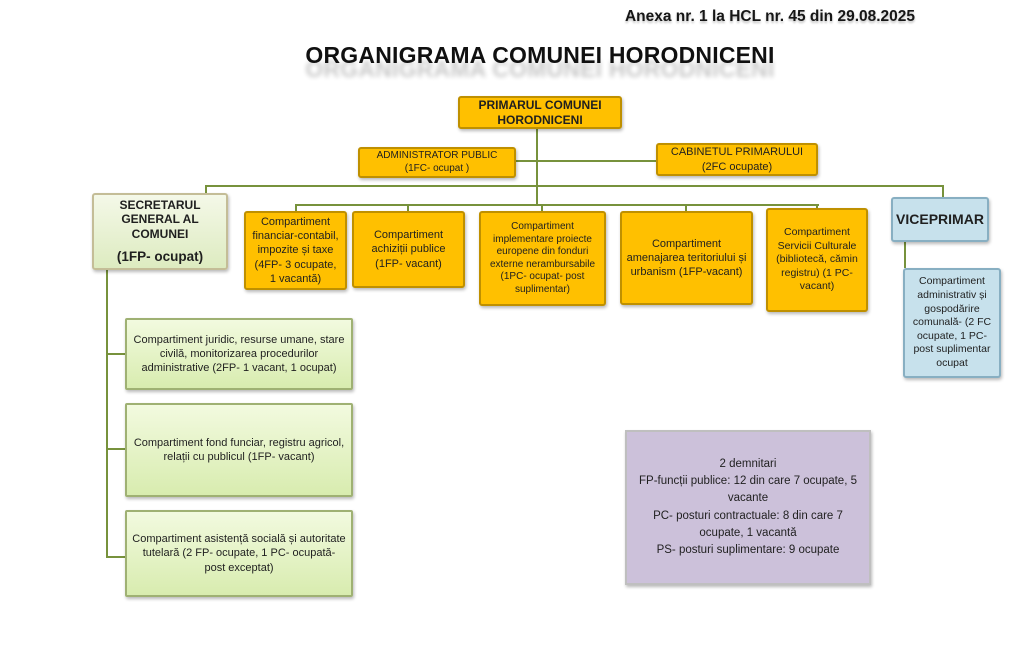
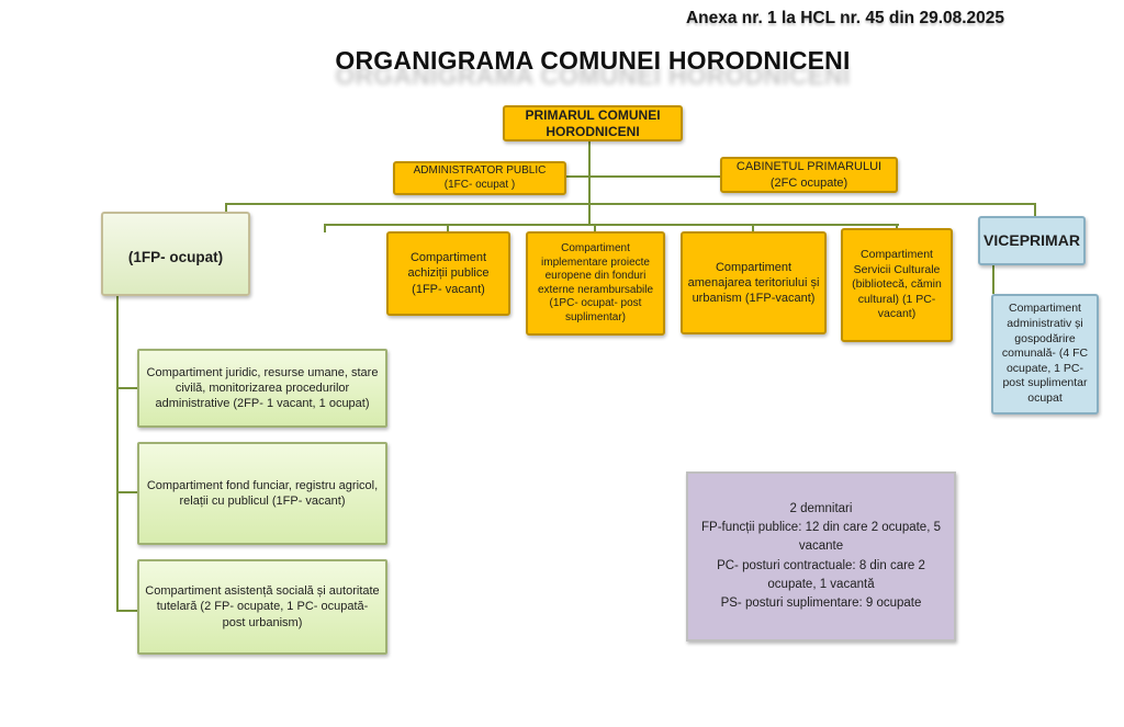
  Anexa nr. 1 la HCL nr. 45 din 29.08.2025
  ORGANIGRAMA COMUNEI HORODNICENI
  PRIMARUL COMUNEI HORODNICENI
  ADMINISTRATOR PUBLIC
  (1FC- ocupat )
  CABINETUL PRIMARULUI
  (2FC ocupate)
- SECRETARUL GENERAL AL COMUNEI
  (1FP- ocupat)
  VICEPRIMAR
- Compartiment financiar-contabil, impozite și taxe (4FP- 3 ocupate, 1 vacantă)
  Compartiment achiziții publice (1FP- vacant)
  Compartiment implementare proiecte europene din fonduri externe nerambursabile (1PC- ocupat- post suplimentar)
  Compartiment amenajarea teritoriului și urbanism (1FP-vacant)
- Compartiment Servicii Culturale (bibliotecă, cămin registru) (1 PC- vacant)
+ Compartiment Servicii Culturale (bibliotecă, cămin cultural) (1 PC- vacant)
- Compartiment administrativ și gospodărire comunală- (2 FC ocupate, 1 PC- post suplimentar ocupat
+ Compartiment administrativ și gospodărire comunală- (4 FC ocupate, 1 PC- post suplimentar ocupat
  Compartiment juridic, resurse umane, stare civilă, monitorizarea procedurilor administrative (2FP- 1 vacant, 1 ocupat)
  Compartiment fond funciar, registru agricol, relații cu publicul (1FP- vacant)
- Compartiment asistență socială și autoritate tutelară (2 FP- ocupate, 1 PC- ocupată- post exceptat)
+ Compartiment asistență socială și autoritate tutelară (2 FP- ocupate, 1 PC- ocupată- post urbanism)
  2 demnitari
- FP-funcții publice: 12 din care 7 ocupate, 5 vacante
+ FP-funcții publice: 12 din care 2 ocupate, 5 vacante
- PC- posturi contractuale: 8 din care 7 ocupate, 1 vacantă
+ PC- posturi contractuale: 8 din care 2 ocupate, 1 vacantă
  PS- posturi suplimentare: 9 ocupate
